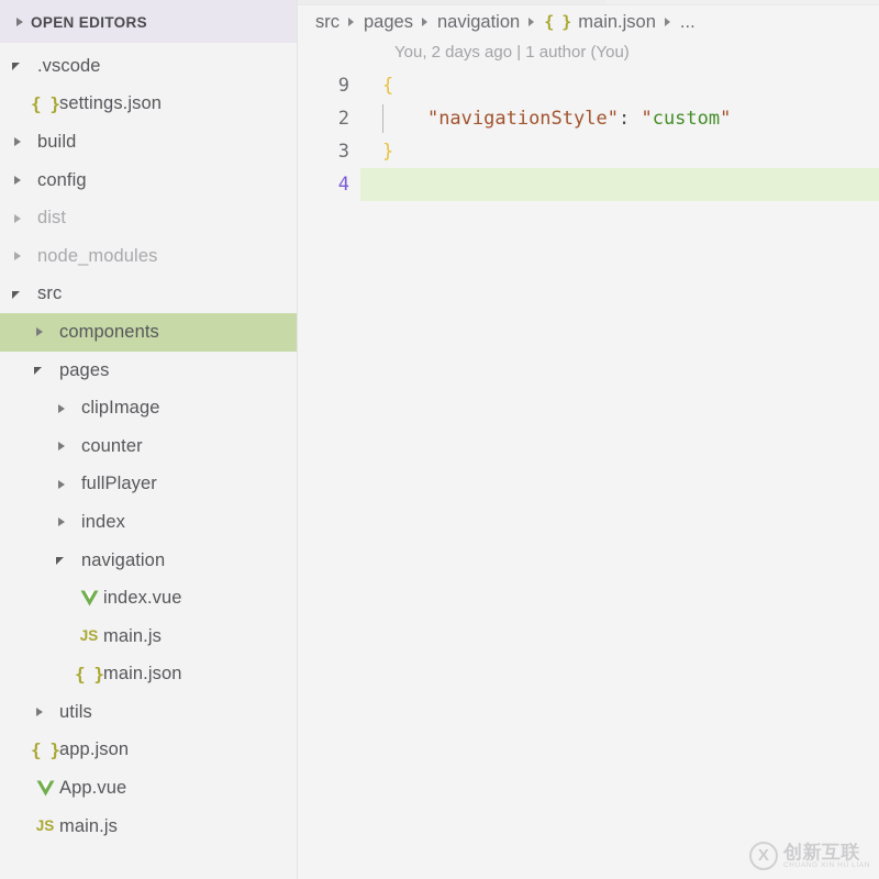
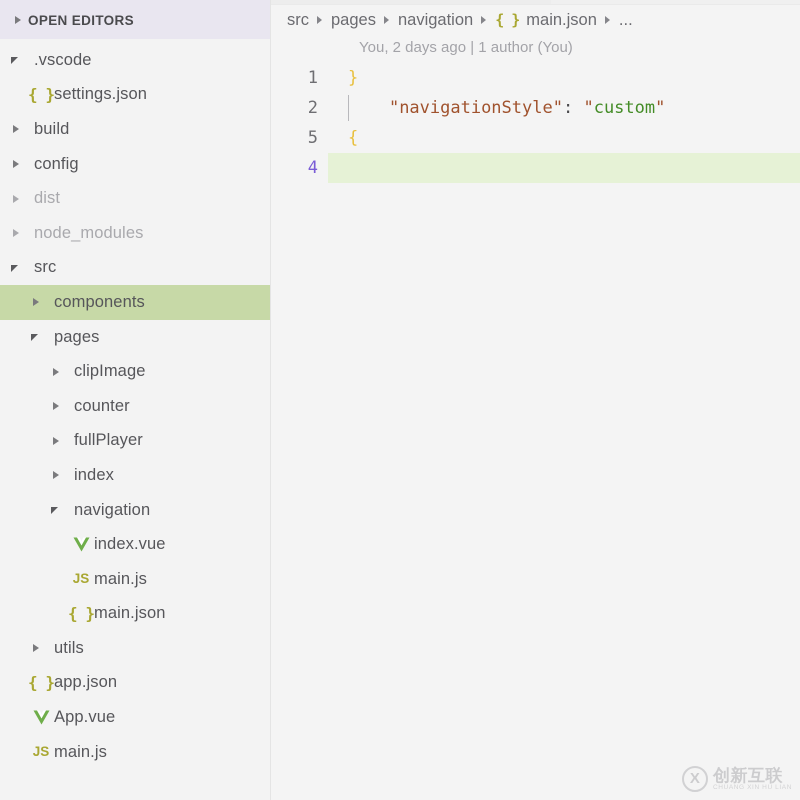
  OPEN EDITORS
  .vscode
  { }
  settings.json
  build
  config
  dist
  node_modules
  src
  components
  pages
  clipImage
  counter
  fullPlayer
  index
  navigation
  index.vue
  JS
  main.js
  { }
  main.json
  utils
  { }
  app.json
  App.vue
  JS
  main.js
  src
  pages
  navigation
  { } main.json
  ...
  You, 2 days ago | 1 author (You)
- 9
+ 1
- {
+ }
  2
  "navigationStyle": "custom"
- 3
+ 5
- }
+ {
  4
  X
  创新互联
